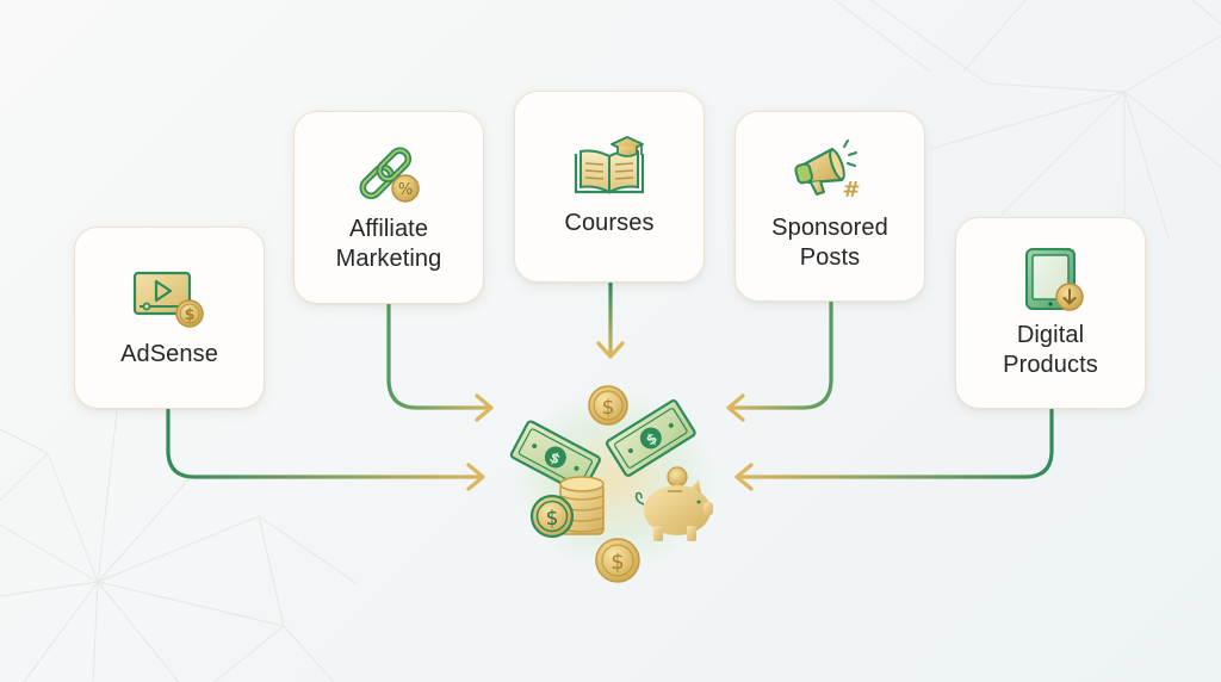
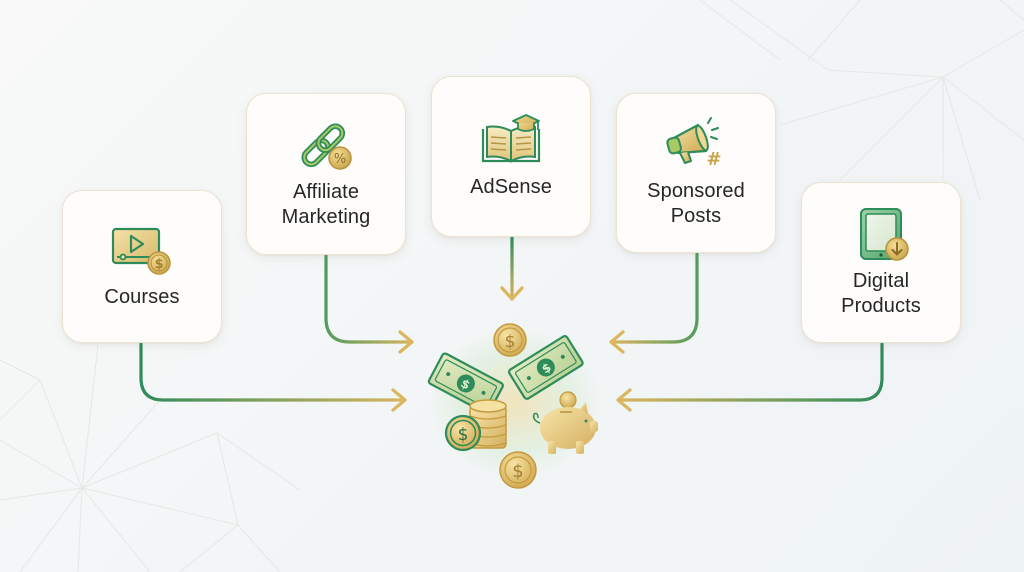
  $
- AdSense
+ Courses
  %
  Affiliate
  Marketing
- Courses
+ AdSense
  #
  Sponsored
  Posts
  Digital
  Products
  $
  $
  $
